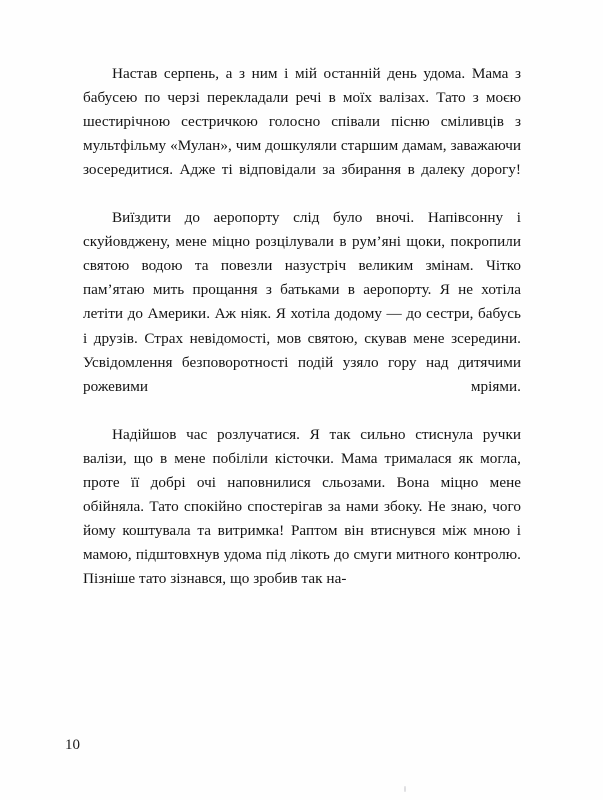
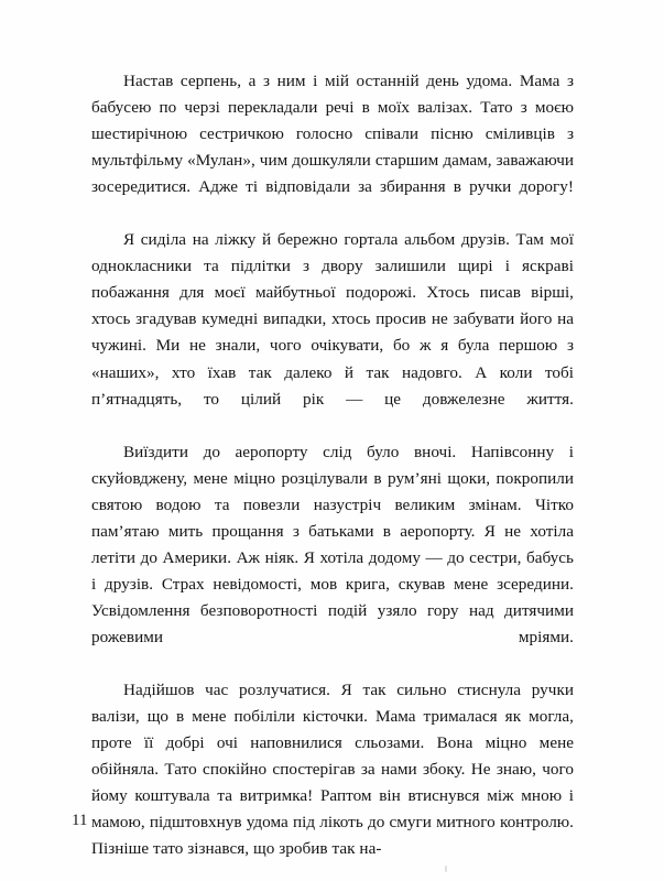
- Настав серпень, а з ним і мій останній день удома. Мама з бабусею по черзі перекладали речі в моїх валізах. Тато з моєю шестирічною сестричкою голосно співали пісню сміливців з мультфільму «Мулан», чим дошкуляли старшим дамам, заважаючи зосередитися. Адже ті відповідали за збирання в далеку дорогу!
+ Настав серпень, а з ним і мій останній день удома. Мама з бабусею по черзі перекладали речі в моїх валізах. Тато з моєю шестирічною сестричкою голосно співали пісню сміливців з мультфільму «Мулан», чим дошкуляли старшим дамам, заважаючи зосередитися. Адже ті відповідали за збирання в ручки дорогу!
+ Я сиділа на ліжку й бережно гортала альбом друзів. Там мої однокласники та підлітки з двору залишили щирі і яскраві побажання для моєї майбутньої подорожі. Хтось писав вірші, хтось згадував кумедні випадки, хтось просив не забувати його на чужині. Ми не знали, чого очікувати, бо ж я була першою з «наших», хто їхав так далеко й так надовго. А коли тобі п’ятнадцять, то цілий рік — це довжелезне життя.
- Виїздити до аеропорту слід було вночі. Напівсонну і скуйовджену, мене міцно розцілували в рум’яні щоки, покропили святою водою та повезли назустріч великим змінам. Чітко пам’ятаю мить прощання з батьками в аеропорту. Я не хотіла летіти до Америки. Аж ніяк. Я хотіла додому — до сестри, бабусь і друзів. Страх невідомості, мов святою, скував мене зсередини. Усвідомлення безповоротності подій узяло гору над дитячими рожевими мріями.
+ Виїздити до аеропорту слід було вночі. Напівсонну і скуйовджену, мене міцно розцілували в рум’яні щоки, покропили святою водою та повезли назустріч великим змінам. Чітко пам’ятаю мить прощання з батьками в аеропорту. Я не хотіла летіти до Америки. Аж ніяк. Я хотіла додому — до сестри, бабусь і друзів. Страх невідомості, мов крига, скував мене зсередини. Усвідомлення безповоротності подій узяло гору над дитячими рожевими мріями.
  Надійшов час розлучатися. Я так сильно стиснула ручки валізи, що в мене побіліли кісточки. Мама трималася як могла, проте її добрі очі наповнилися сльозами. Вона міцно мене обійняла. Тато спокійно спостерігав за нами збоку. Не знаю, чого йому коштувала та витримка! Раптом він втиснувся між мною і мамою, підштовхнув удома під лікоть до смуги митного контролю. Пізніше тато зізнався, що зробив так на-
- 10
+ 11
